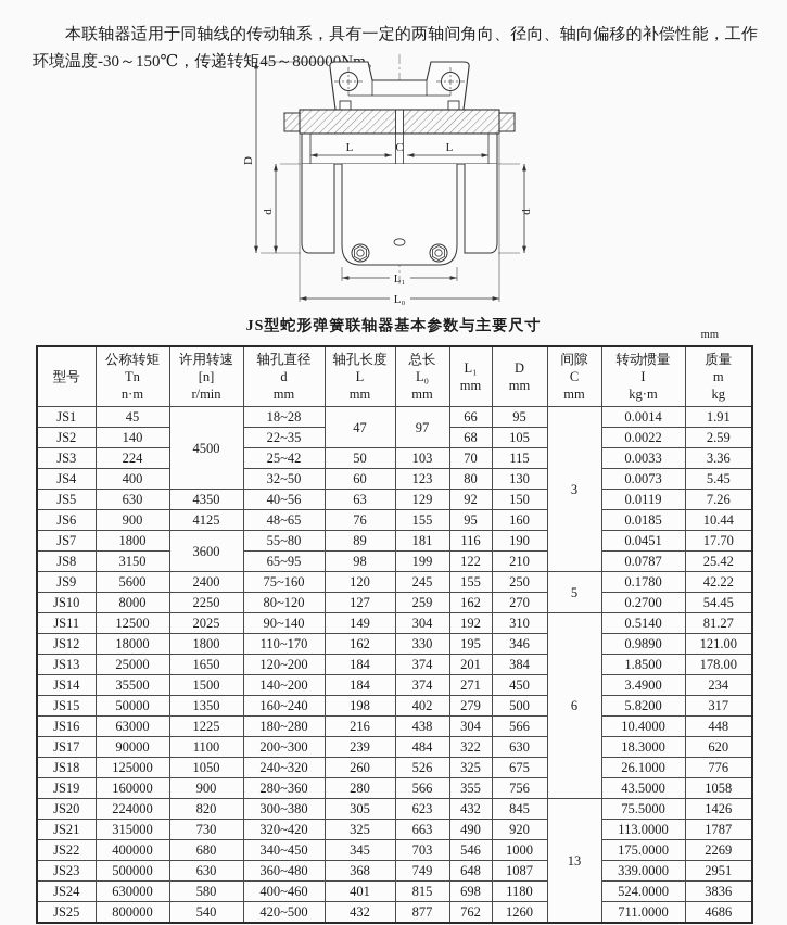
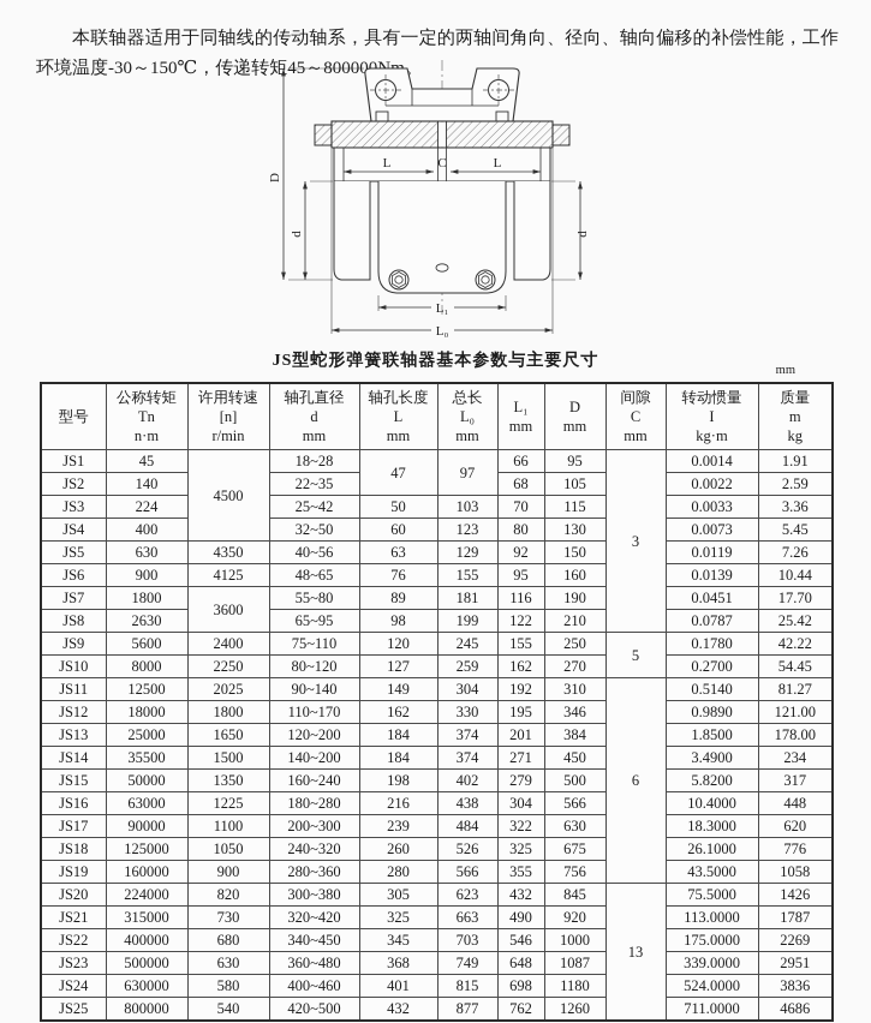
  本联轴器适用于同轴线的传动轴系，具有一定的两轴间角向、径向、轴向偏移的补偿性能，工作环境温度-30～150℃，传递转矩0。
  L
  C
  L
  L₁
  L₀
  JS型蛇形弹簧联轴器基本参数与主要尺寸
  mm
  型号	公称转矩Tnn·m	许用转速[n]r/min	轴孔直径dmm	轴孔长度Lmm	总长L₀mm	L₁mm	Dmm	间隙Cmm	转动惯量Ikg·m	质量mkg
  JS1	45	4500	18~28	47	97	66	95	3	0.0014	1.91
  JS2	140	22~35	68	105	0.0022	2.59
  JS3	224	25~42	50	103	70	115	0.0033	3.36
  JS4	400	32~50	60	123	80	130	0.0073	5.45
  JS5	630	4350	40~56	63	129	92	150	0.0119	7.26
- JS6	900	4125	48~65	76	155	95	160	0.0185	10.44
+ JS6	900	4125	48~65	76	155	95	160	0.0139	10.44
  JS7	1800	3600	55~80	89	181	116	190	0.0451	17.70
- JS8	3150	65~95	98	199	122	210	0.0787	25.42
+ JS8	2630	65~95	98	199	122	210	0.0787	25.42
- JS9	5600	2400	75~160	120	245	155	250	5	0.1780	42.22
+ JS9	5600	2400	75~110	120	245	155	250	5	0.1780	42.22
  JS10	8000	2250	80~120	127	259	162	270	0.2700	54.45
  JS11	12500	2025	90~140	149	304	192	310	6	0.5140	81.27
  JS12	18000	1800	110~170	162	330	195	346	0.9890	121.00
  JS13	25000	1650	120~200	184	374	201	384	1.8500	178.00
  JS14	35500	1500	140~200	184	374	271	450	3.4900	234
  JS15	50000	1350	160~240	198	402	279	500	5.8200	317
  JS16	63000	1225	180~280	216	438	304	566	10.4000	448
  JS17	90000	1100	200~300	239	484	322	630	18.3000	620
  JS18	125000	1050	240~320	260	526	325	675	26.1000	776
  JS19	160000	900	280~360	280	566	355	756	43.5000	1058
  JS20	224000	820	300~380	305	623	432	845	13	75.5000	1426
  JS21	315000	730	320~420	325	663	490	920	113.0000	1787
  JS22	400000	680	340~450	345	703	546	1000	175.0000	2269
  JS23	500000	630	360~480	368	749	648	1087	339.0000	2951
  JS24	630000	580	400~460	401	815	698	1180	524.0000	3836
  JS25	800000	540	420~500	432	877	762	1260	711.0000	4686
